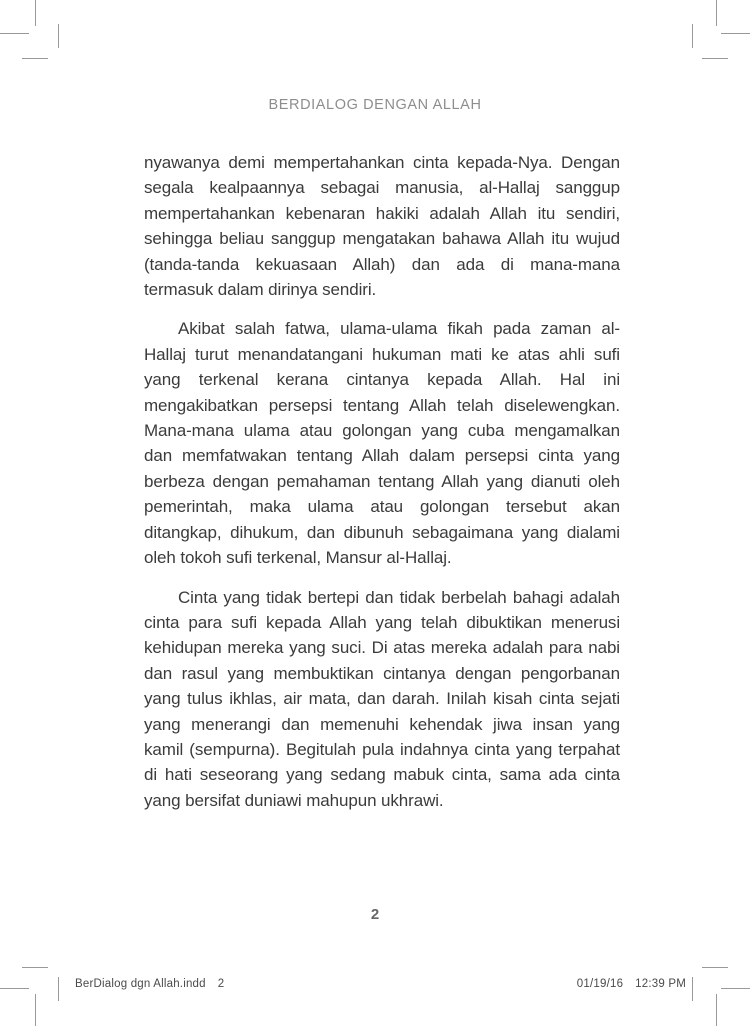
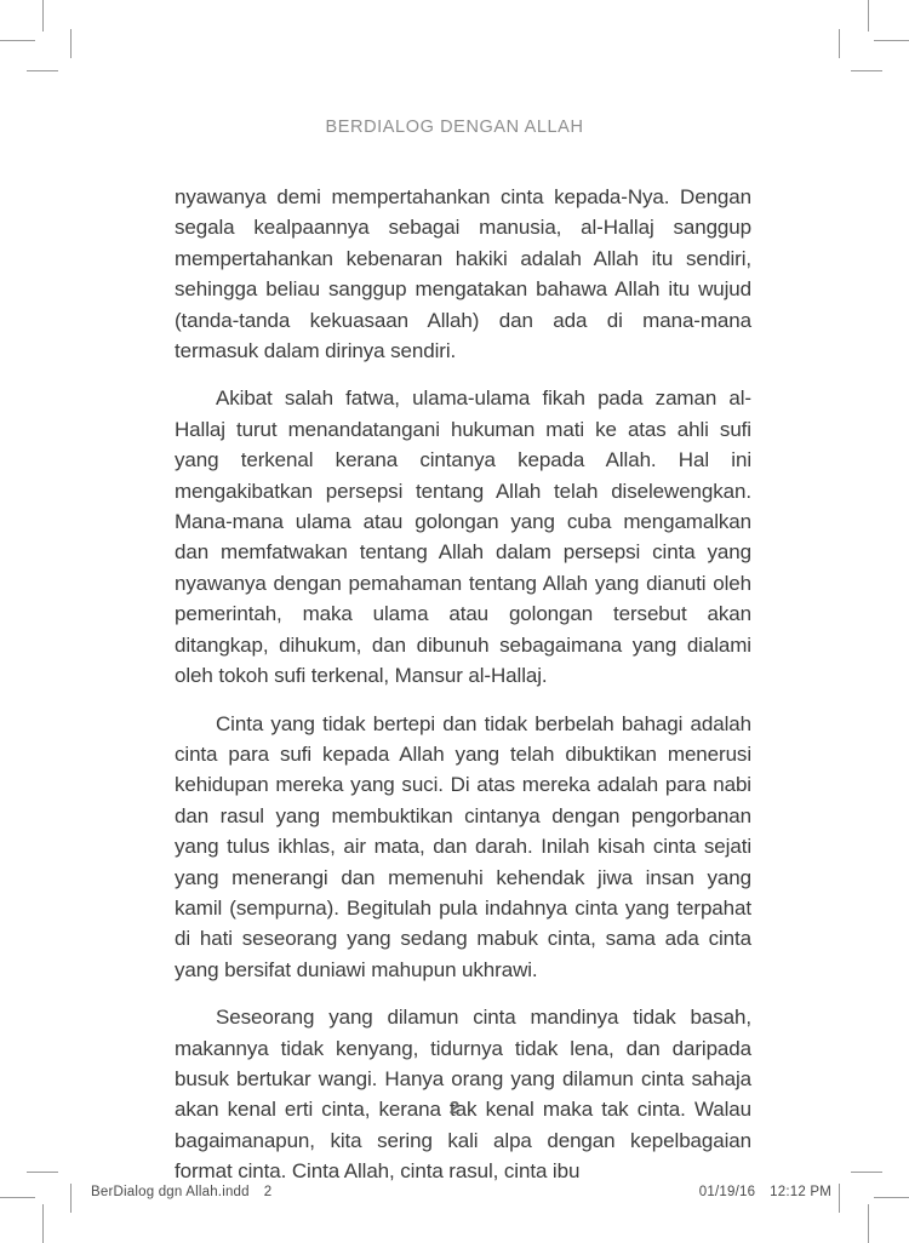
  BERDIALOG DENGAN ALLAH
  nyawanya demi mempertahankan cinta kepada-Nya. Dengan segala kealpaannya sebagai manusia, al-Hallaj sanggup mempertahankan kebenaran hakiki adalah Allah itu sendiri, sehingga beliau sanggup mengatakan bahawa Allah itu wujud (tanda-tanda kekuasaan Allah) dan ada di mana-mana termasuk dalam dirinya sendiri.
- Akibat salah fatwa, ulama-ulama fikah pada zaman al-Hallaj turut menandatangani hukuman mati ke atas ahli sufi yang terkenal kerana cintanya kepada Allah. Hal ini mengakibatkan persepsi tentang Allah telah diselewengkan. Mana-mana ulama atau golongan yang cuba mengamalkan dan memfatwakan tentang Allah dalam persepsi cinta yang berbeza dengan pemahaman tentang Allah yang dianuti oleh pemerintah, maka ulama atau golongan tersebut akan ditangkap, dihukum, dan dibunuh sebagaimana yang dialami oleh tokoh sufi terkenal, Mansur al-Hallaj.
+ Akibat salah fatwa, ulama-ulama fikah pada zaman al-Hallaj turut menandatangani hukuman mati ke atas ahli sufi yang terkenal kerana cintanya kepada Allah. Hal ini mengakibatkan persepsi tentang Allah telah diselewengkan. Mana-mana ulama atau golongan yang cuba mengamalkan dan memfatwakan tentang Allah dalam persepsi cinta yang nyawanya dengan pemahaman tentang Allah yang dianuti oleh pemerintah, maka ulama atau golongan tersebut akan ditangkap, dihukum, dan dibunuh sebagaimana yang dialami oleh tokoh sufi terkenal, Mansur al-Hallaj.
  Cinta yang tidak bertepi dan tidak berbelah bahagi adalah cinta para sufi kepada Allah yang telah dibuktikan menerusi kehidupan mereka yang suci. Di atas mereka adalah para nabi dan rasul yang membuktikan cintanya dengan pengorbanan yang tulus ikhlas, air mata, dan darah. Inilah kisah cinta sejati yang menerangi dan memenuhi kehendak jiwa insan yang kamil (sempurna). Begitulah pula indahnya cinta yang terpahat di hati seseorang yang sedang mabuk cinta, sama ada cinta yang bersifat duniawi mahupun ukhrawi.
+ Seseorang yang dilamun cinta mandinya tidak basah, makannya tidak kenyang, tidurnya tidak lena, dan daripada busuk bertukar wangi. Hanya orang yang dilamun cinta sahaja akan kenal erti cinta, kerana tak kenal maka tak cinta. Walau bagaimanapun, kita sering kali alpa dengan kepelbagaian format cinta. Cinta Allah, cinta rasul, cinta ibu
  2
  BerDialog dgn Allah.indd
  2
  01/19/16
- 12:39 PM
+ 12:12 PM
